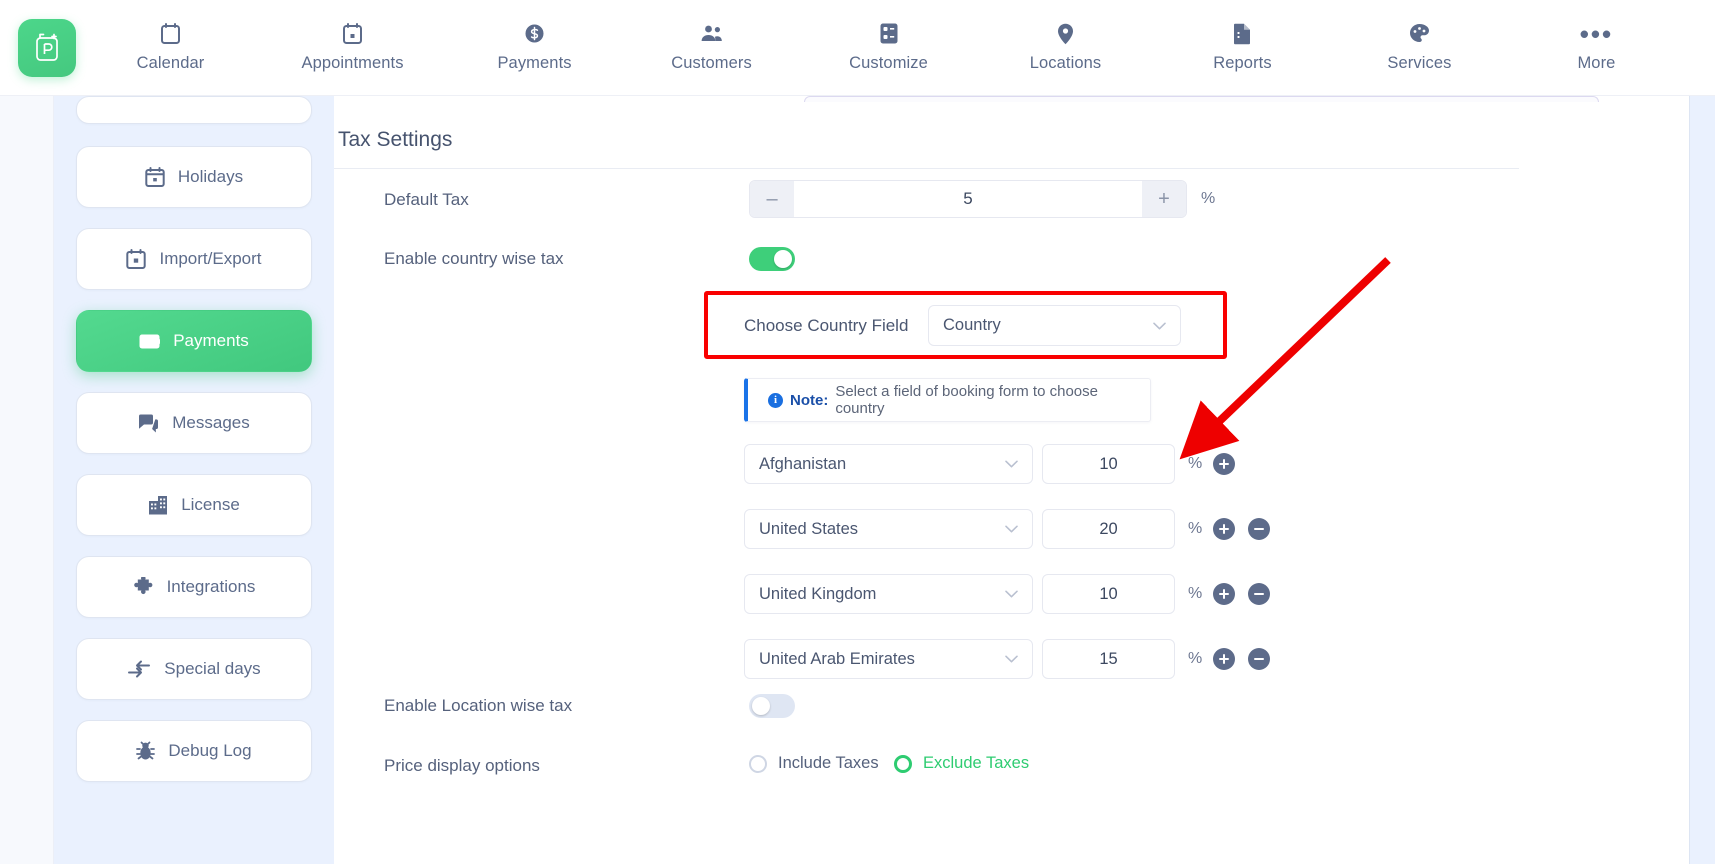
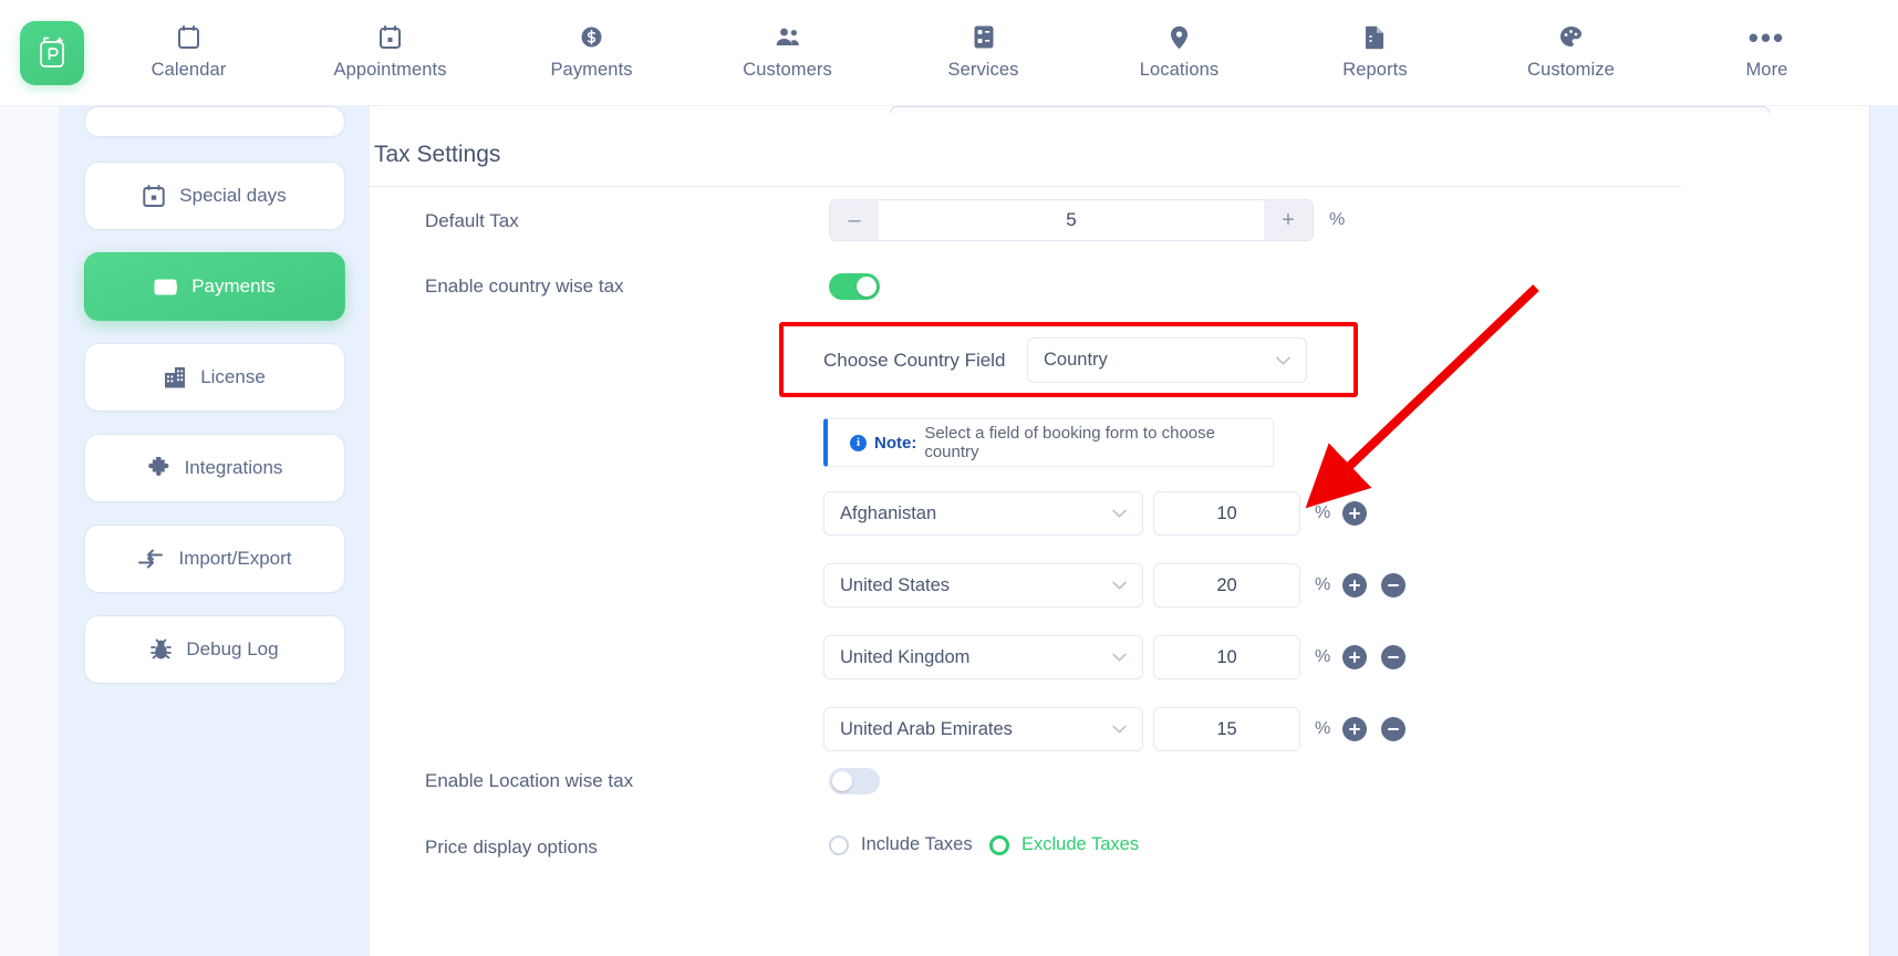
  Calendar
  Appointments
  Payments
  Customers
- Customize
+ Services
  Locations
  Reports
- Services
+ Customize
  •••
  More
- Holidays
- Import/Export
+ Special days
  Payments
- Messages
  License
  Integrations
- Special days
+ Import/Export
  Debug Log
  Tax Settings
  Default Tax
  –
  5
  +
  %
  Enable country wise tax
  Choose Country Field
  Country
  i
  Note:
  Select a field of booking form to choose country
  Afghanistan
  10
  %
  United States
  20
  %
  United Kingdom
  10
  %
  United Arab Emirates
  15
  %
  Enable Location wise tax
  Price display options
  Include Taxes
  Exclude Taxes
